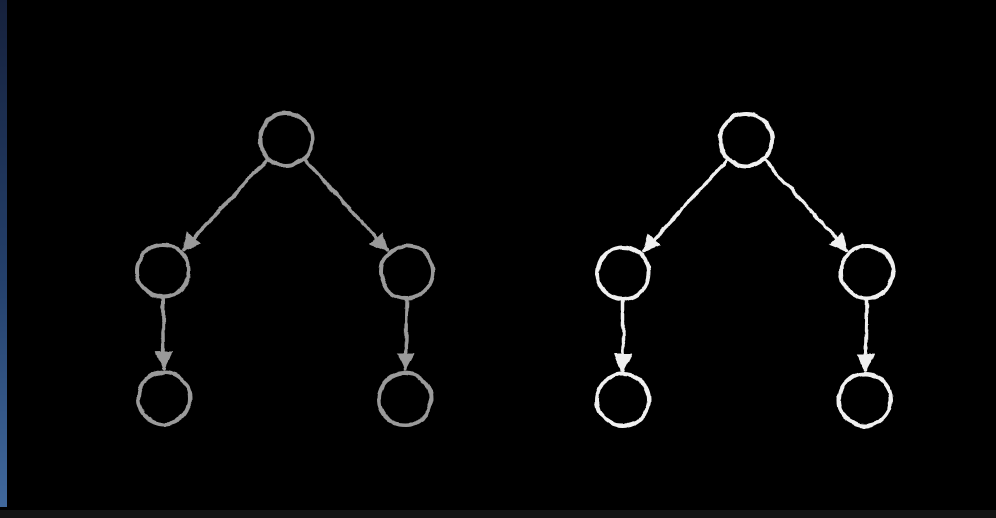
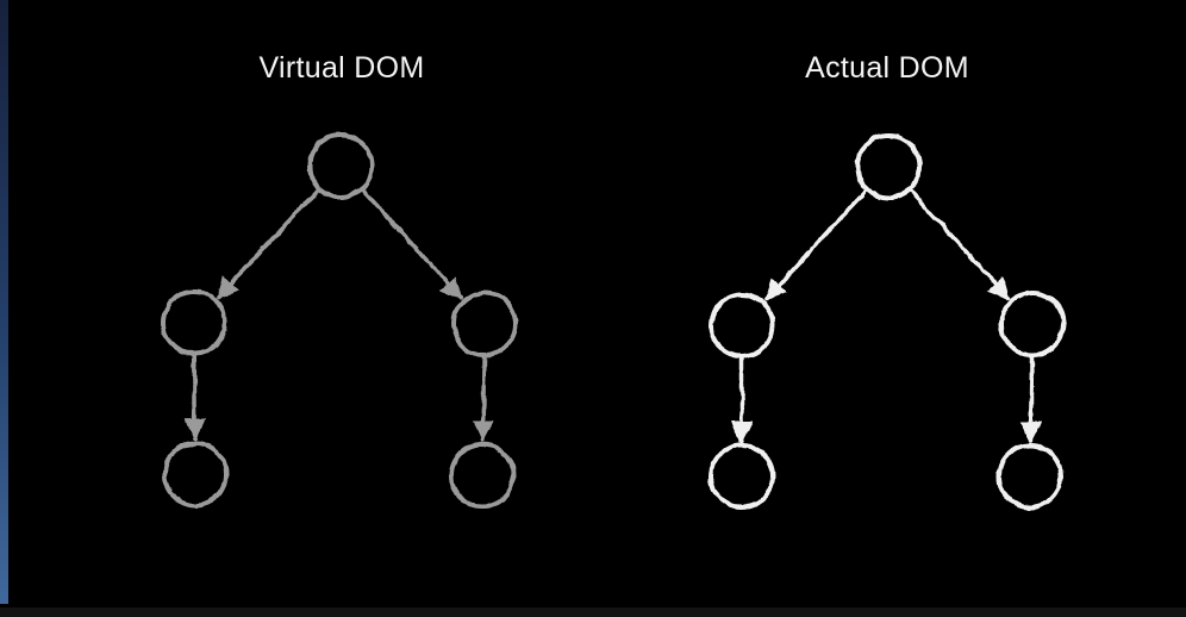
+ Virtual DOM
+ Actual DOM
